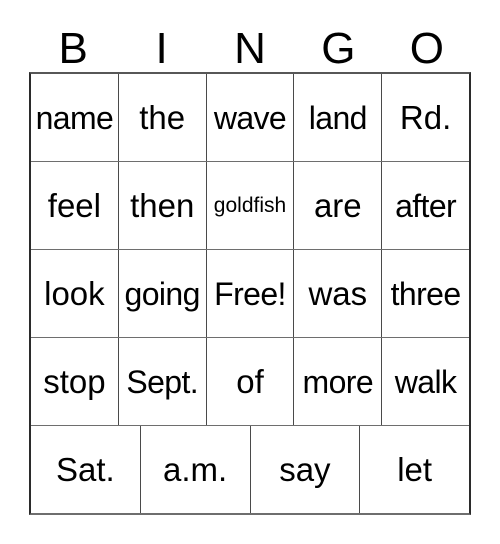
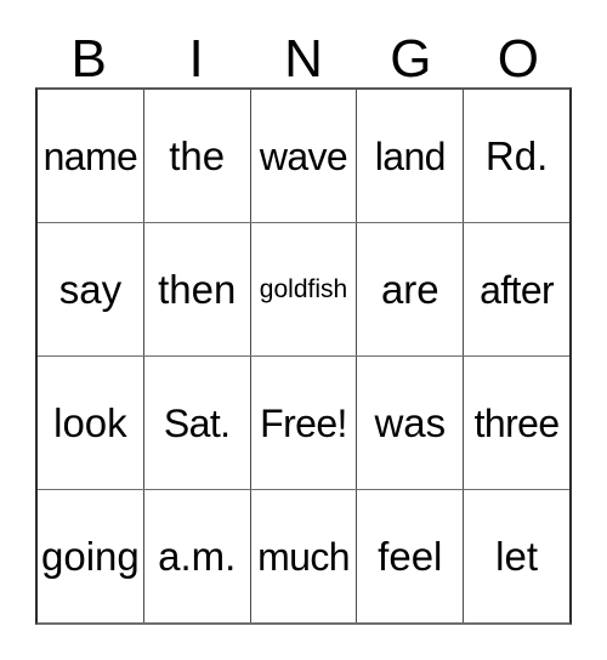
  B
  I
  N
  G
  O
  name
  the
  wave
  land
  Rd.
- feel
+ say
  then
  goldfish
  are
  after
  look
- going
+ Sat.
  Free!
  was
  three
- stop
- Sept.
- of
- more
- walk
- Sat.
+ going
  a.m.
+ much
- say
+ feel
  let
